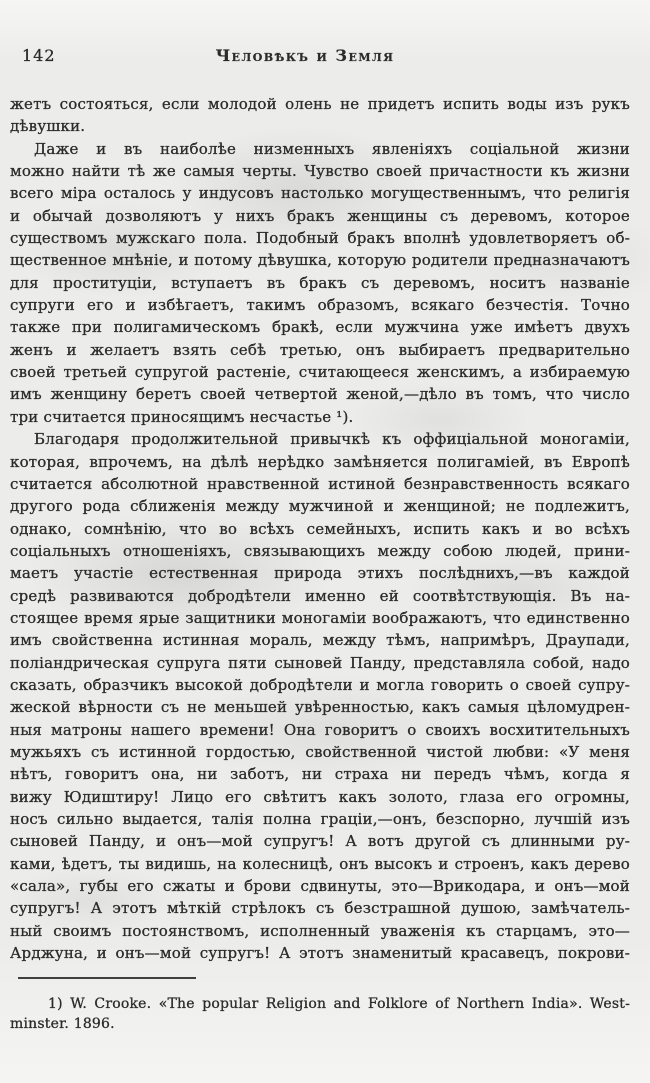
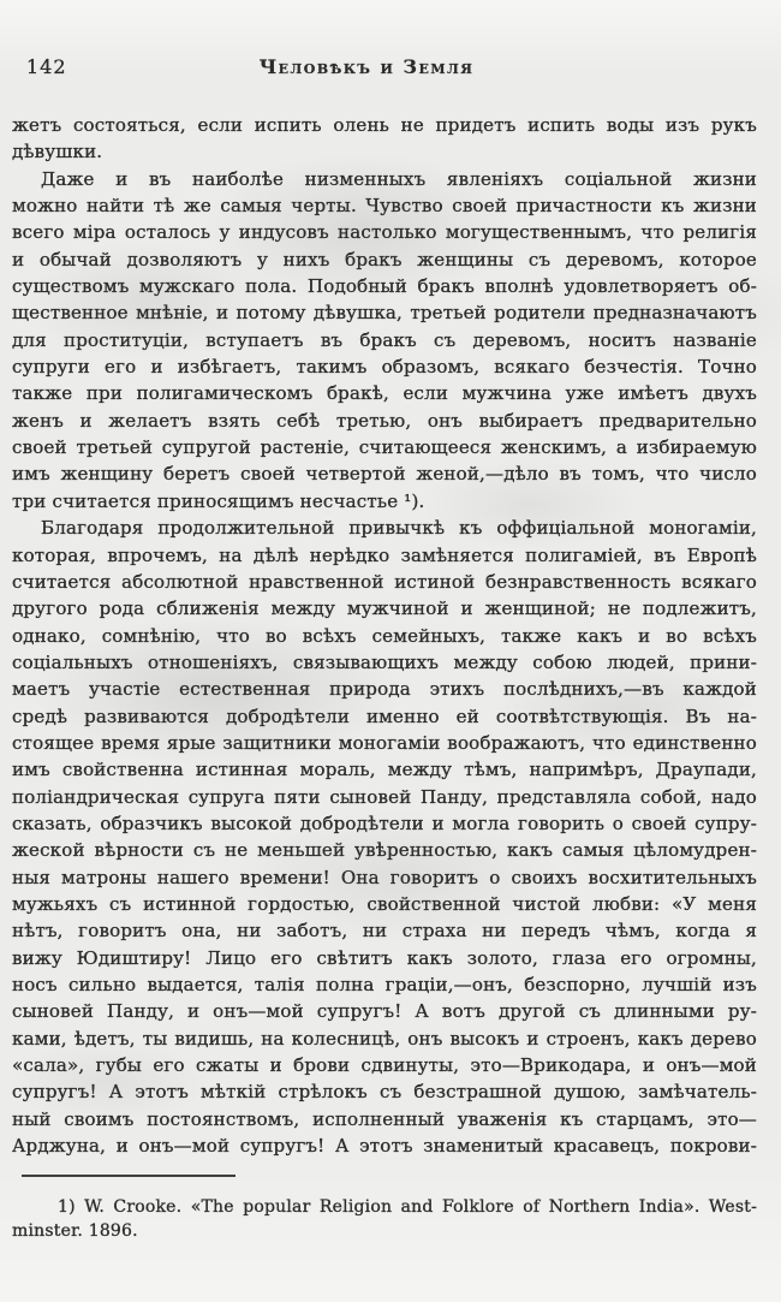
  142
  Человѣкъ и Земля
- жетъ состояться, если молодой олень не придетъ испить воды изъ рукъ
+ жетъ состояться, если испить олень не придетъ испить воды изъ рукъ
  дѣвушки.
  Даже и въ наиболѣе низменныхъ явленіяхъ соціальной жизни
  можно найти тѣ же самыя черты. Чувство своей причастности къ жизни
  всего міра осталось у индусовъ настолько могущественнымъ, что религія
  и обычай дозволяютъ у нихъ бракъ женщины съ деревомъ, которое
  существомъ мужскаго пола. Подобный бракъ вполнѣ удовлетворяетъ об-
- щественное мнѣніе, и потому дѣвушка, которую родители предназначаютъ
+ щественное мнѣніе, и потому дѣвушка, третьей родители предназначаютъ
  для проституціи, вступаетъ въ бракъ съ деревомъ, носитъ названіе
  супруги его и избѣгаетъ, такимъ образомъ, всякаго безчестія. Точно
  также при полигамическомъ бракѣ, если мужчина уже имѣетъ двухъ
  женъ и желаетъ взять себѣ третью, онъ выбираетъ предварительно
  своей третьей супругой растеніе, считающееся женскимъ, а избираемую
  имъ женщину беретъ своей четвертой женой,—дѣло въ томъ, что число
  три считается приносящимъ несчастье ¹).
  Благодаря продолжительной привычкѣ къ оффиціальной моногаміи,
  которая, впрочемъ, на дѣлѣ нерѣдко замѣняется полигаміей, въ Европѣ
  считается абсолютной нравственной истиной безнравственность всякаго
  другого рода сближенія между мужчиной и женщиной; не подлежитъ,
- однако, сомнѣнію, что во всѣхъ семейныхъ, испить какъ и во всѣхъ
+ однако, сомнѣнію, что во всѣхъ семейныхъ, также какъ и во всѣхъ
  соціальныхъ отношеніяхъ, связывающихъ между собою людей, прини-
  маетъ участіе естественная природа этихъ послѣднихъ,—въ каждой
  средѣ развиваются добродѣтели именно ей соотвѣтствующія. Въ на-
  стоящее время ярые защитники моногаміи воображаютъ, что единственно
  имъ свойственна истинная мораль, между тѣмъ, напримѣръ, Драупади,
  поліандрическая супруга пяти сыновей Панду, представляла собой, надо
  сказать, образчикъ высокой добродѣтели и могла говорить о своей супру-
  жеской вѣрности съ не меньшей увѣренностью, какъ самыя цѣломудрен-
  ныя матроны нашего времени! Она говоритъ о своихъ восхитительныхъ
  мужьяхъ съ истинной гордостью, свойственной чистой любви: «У меня
  нѣтъ, говоритъ она, ни заботъ, ни страха ни передъ чѣмъ, когда я
  вижу Юдиштиру! Лицо его свѣтитъ какъ золото, глаза его огромны,
  носъ сильно выдается, талія полна граціи,—онъ, безспорно, лучшій изъ
  сыновей Панду, и онъ—мой супругъ! А вотъ другой съ длинными ру-
  ками, ѣдетъ, ты видишь, на колесницѣ, онъ высокъ и строенъ, какъ дерево
  «сала», губы его сжаты и брови сдвинуты, это—Врикодара, и онъ—мой
  супругъ! А этотъ мѣткій стрѣлокъ съ безстрашной душою, замѣчатель-
  ный своимъ постоянствомъ, исполненный уваженія къ старцамъ, это—
  Арджуна, и онъ—мой супругъ! А этотъ знаменитый красавецъ, покрови-
  1) W. Crooke. «The popular Religion and Folklore of Northern India». West-
  minster. 1896.
